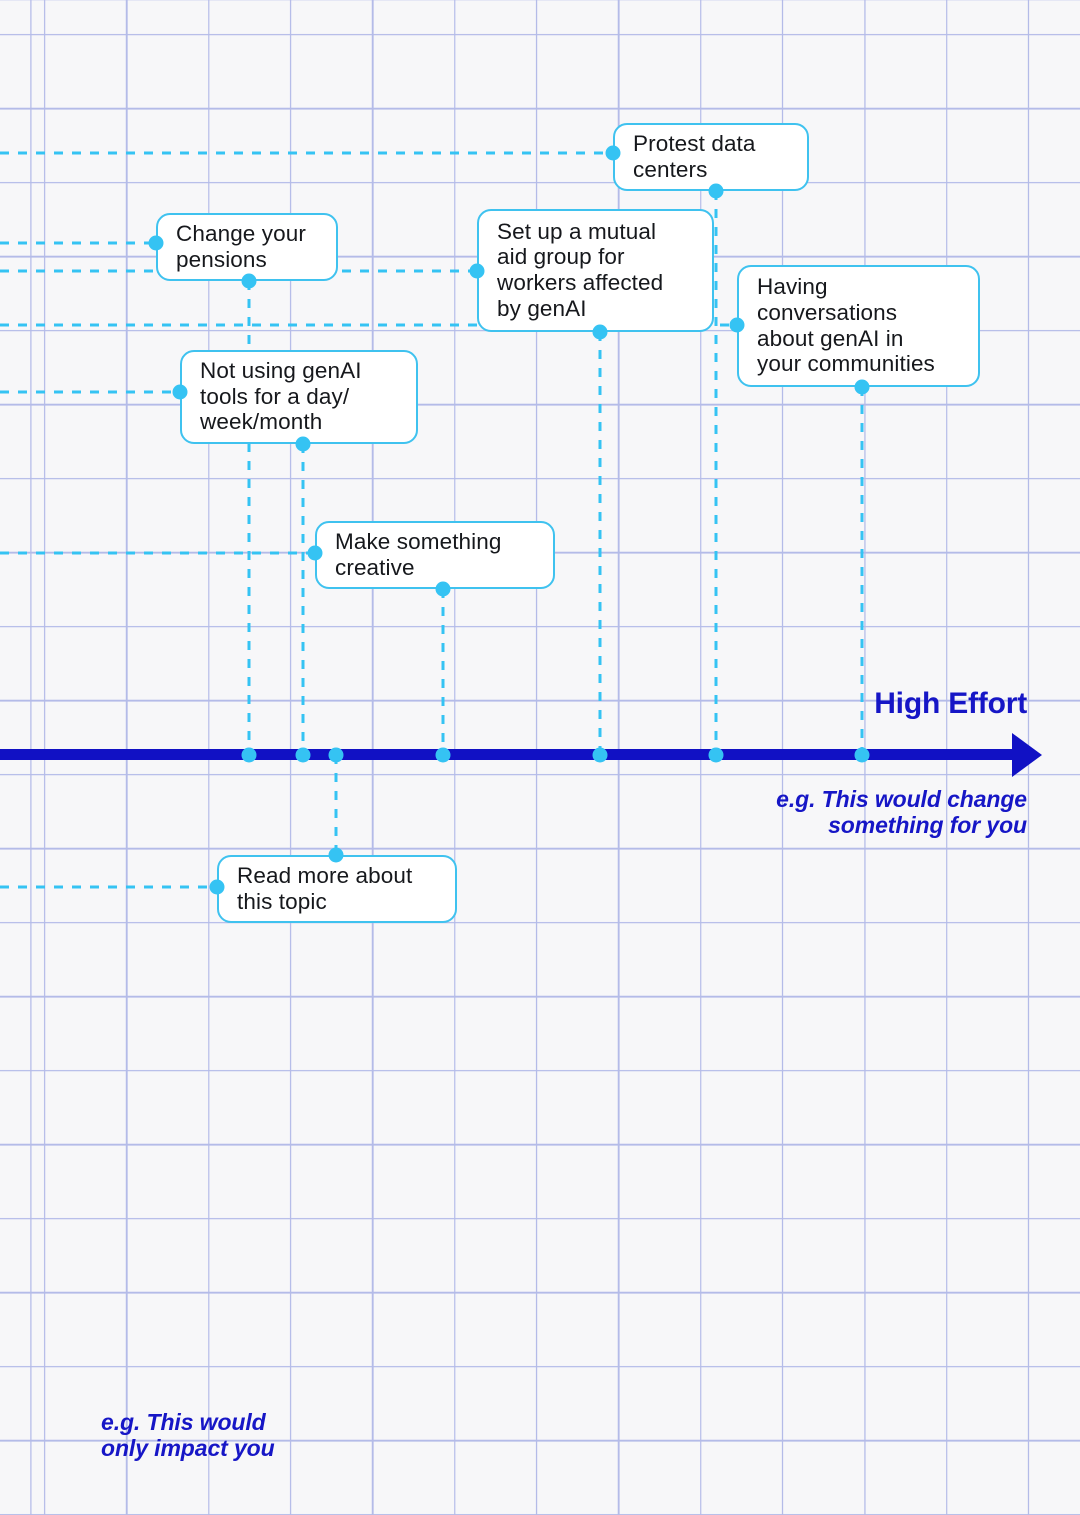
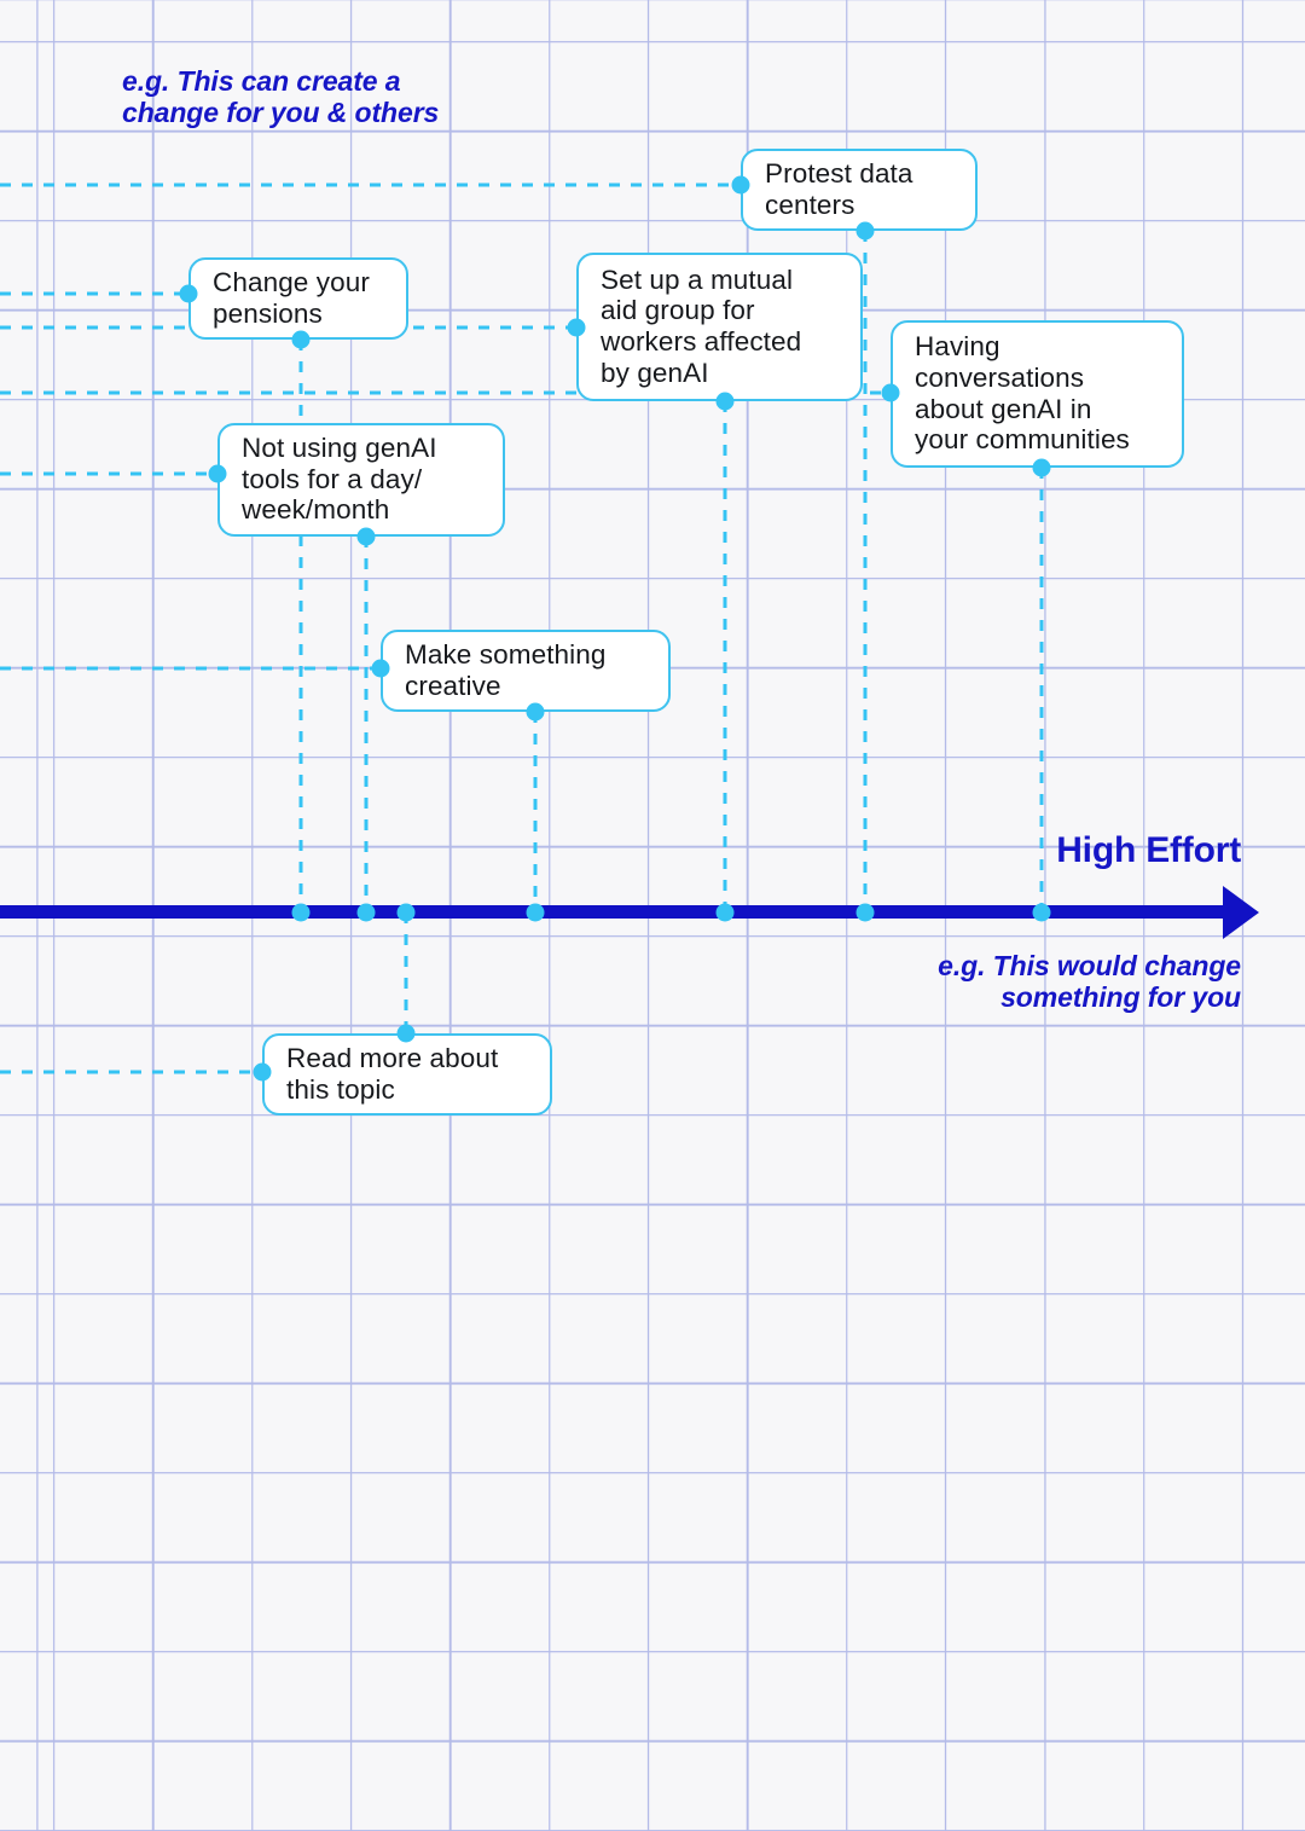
  Protest data
  centers
  Change your
  pensions
  Set up a mutual
  aid group for
  workers affected
  by genAI
  Having
  conversations
  about genAI in
  your communities
  Not using genAI
  tools for a day/
  week/month
  Make something
  creative
  Read more about
  this topic
  High Effort
+ e.g. This can create a
+ change for you & others
  e.g. This would change
  something for you
- e.g. This would
- only impact you
